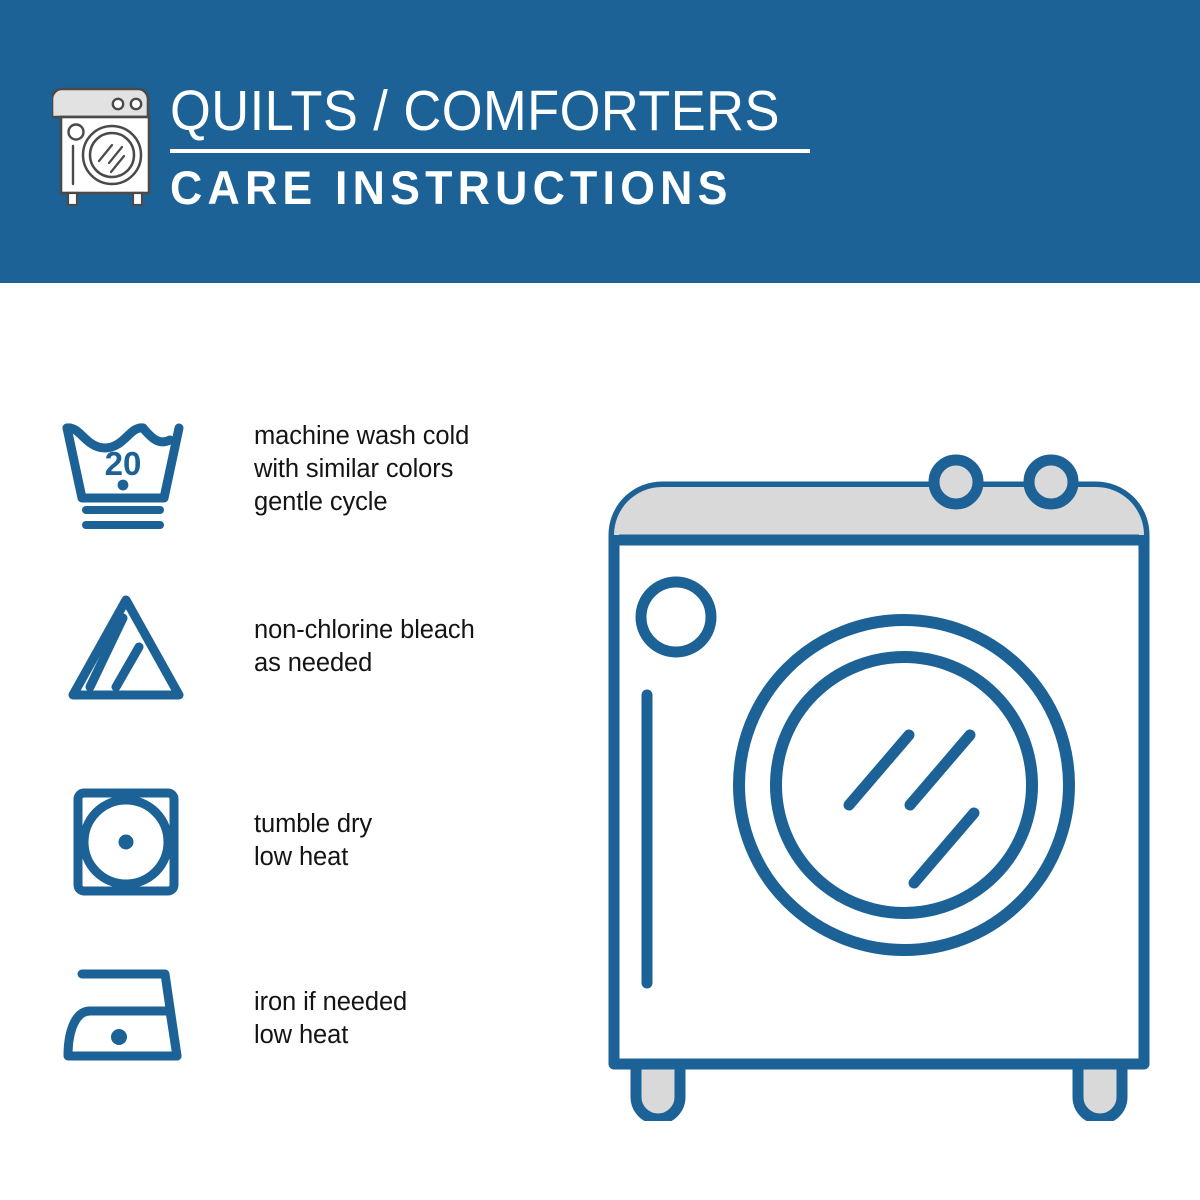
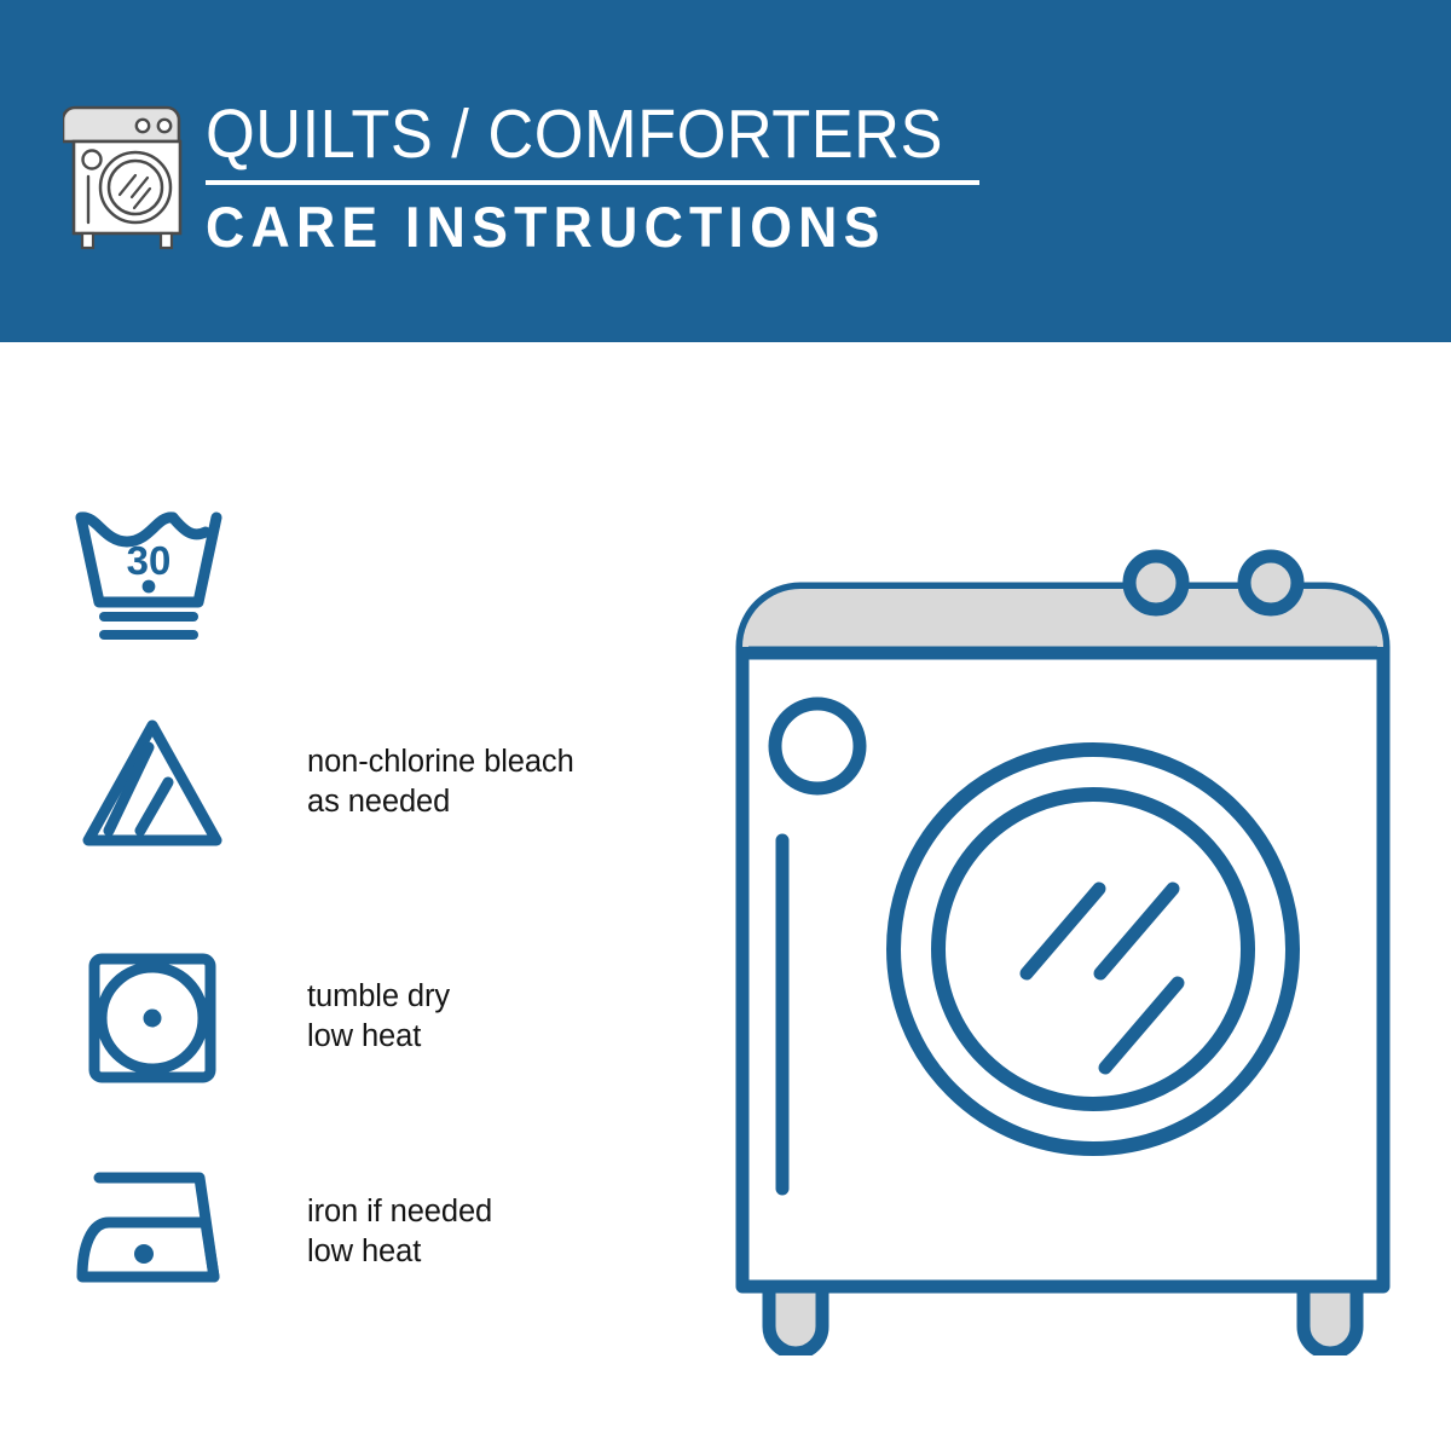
  QUILTS / COMFORTERS
  CARE INSTRUCTIONS
- 20
+ 30
- machine wash cold
- with similar colors
- gentle cycle
  non-chlorine bleach
  as needed
  tumble dry
  low heat
  iron if needed
  low heat
